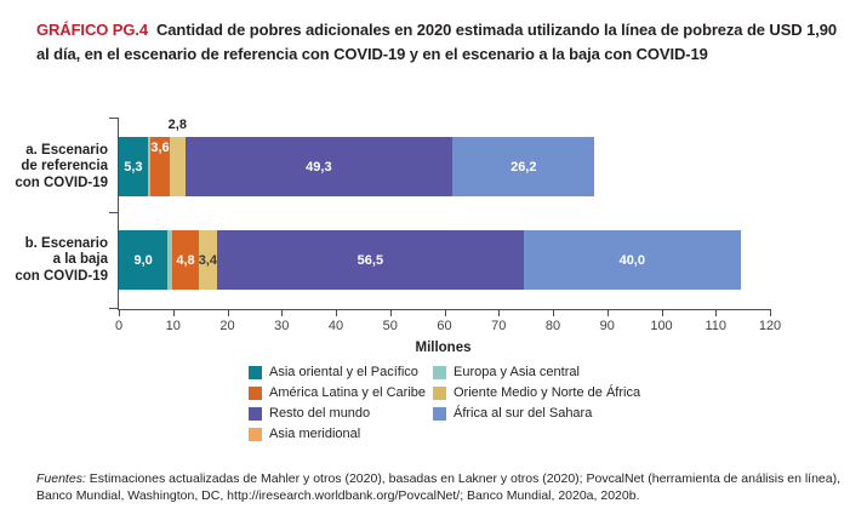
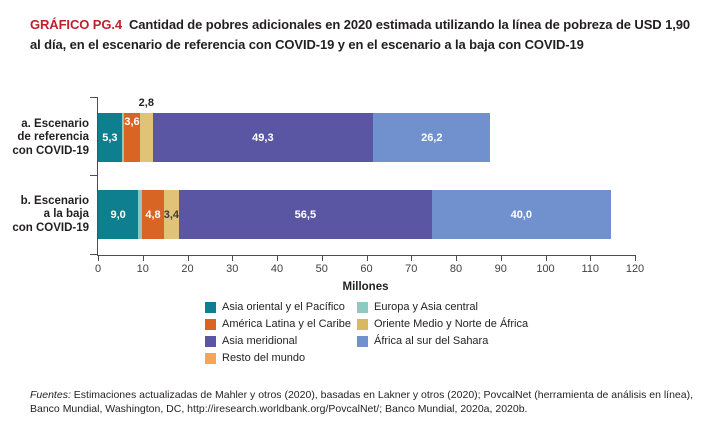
  GRÁFICO PG.4 Cantidad de pobres adicionales en 2020 estimada utilizando la línea de pobreza de USD 1,90 al día, en el escenario de referencia con COVID-19 y en el escenario a la baja con COVID-19
  a. Escenario
  de referencia
  con COVID-19
  5,3
  3,6
  2,8
  49,3
  26,2
  b. Escenario
  a la baja
  con COVID-19
  9,0
  4,8
  3,4
  56,5
  40,0
  0
  10
  20
  30
  40
  50
  60
  70
  80
  90
  100
  110
  120
  Millones
  Asia oriental y el Pacífico
  Europa y Asia central
  América Latina y el Caribe
  Oriente Medio y Norte de África
- Resto del mundo
+ Asia meridional
  África al sur del Sahara
- Asia meridional
+ Resto del mundo
  Fuentes: Estimaciones actualizadas de Mahler y otros (2020), basadas en Lakner y otros (2020); PovcalNet (herramienta de análisis en línea), Banco Mundial, Washington, DC, http://iresearch.worldbank.org/PovcalNet/; Banco Mundial, 2020a, 2020b.
